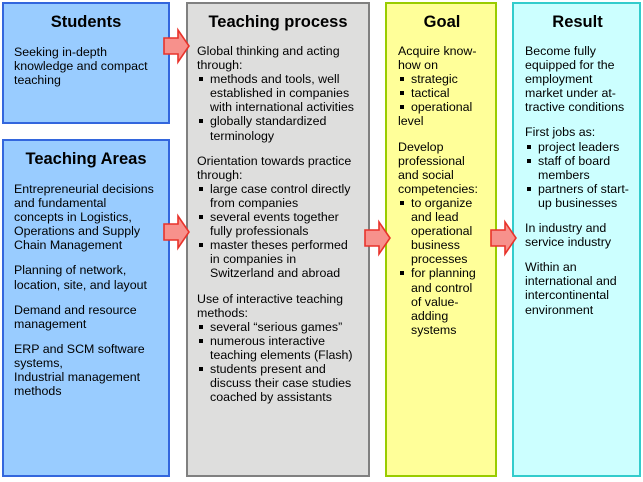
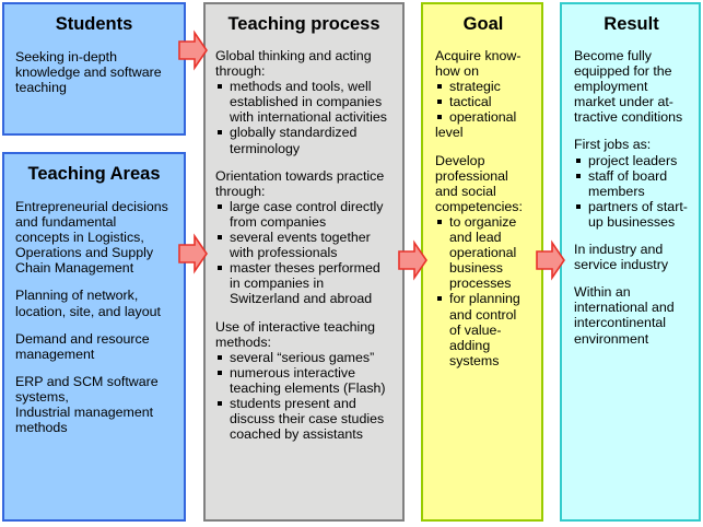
  Students
- Seeking in-depth knowledge and compact teaching
+ Seeking in-depth knowledge and software teaching
  Teaching Areas
  Entrepreneurial decisions and fundamental concepts in Logistics, Operations and Supply Chain Management
  Planning of network, location, site, and layout
  Demand and resource management
  ERP and SCM software systems,
  Industrial management methods
  Teaching process
  Global thinking and acting through:
  methods and tools, well established in companies with international activities
  globally standardized terminology
  Orientation towards practice through:
  large case control directly from companies
- several events together fully professionals
+ several events together with professionals
  master theses performed in companies in Switzerland and abroad
  Use of interactive teaching methods:
  several “serious games”
  numerous interactive teaching elements (Flash)
  students present and discuss their case studies coached by assistants
  Goal
  Acquire know-how on
  strategic
  tactical
  operational
  level
  Develop professional and social competencies:
  to organize and lead operational business processes
  for planning and control of value-adding systems
  Result
  Become fully equipped for the employment market under at-tractive conditions
  First jobs as:
  project leaders
  staff of board members
  partners of start-up businesses
  In industry and service industry
  Within an international and intercontinental environment
